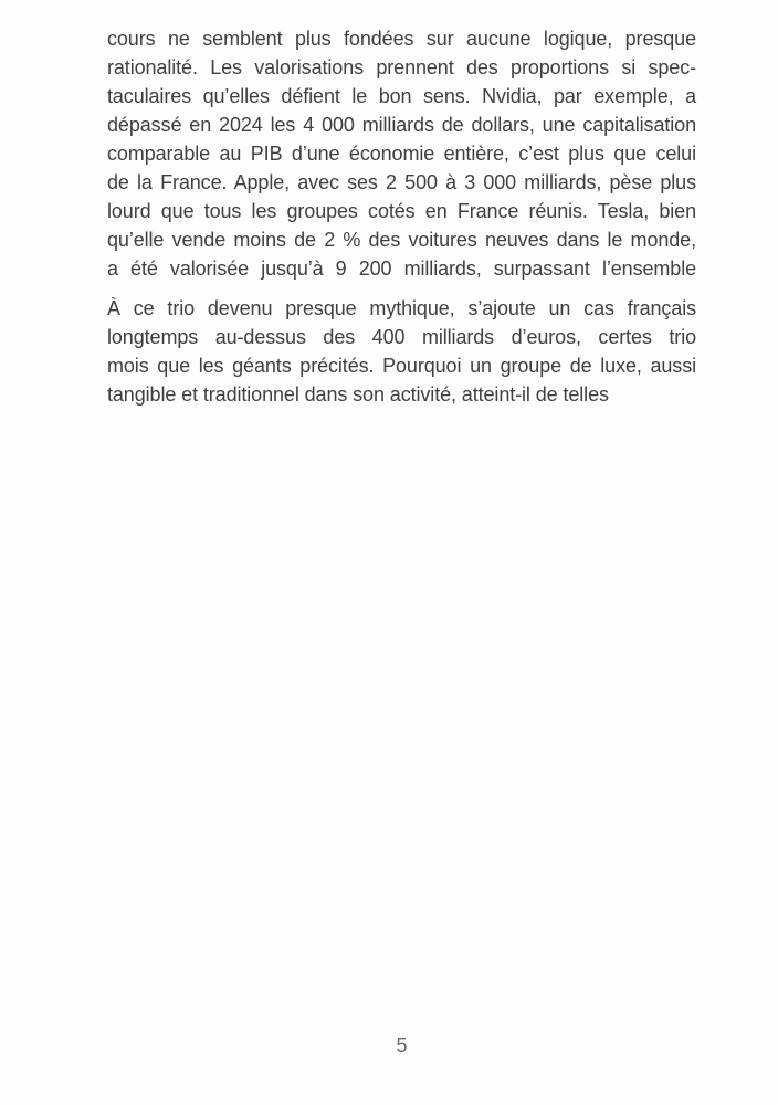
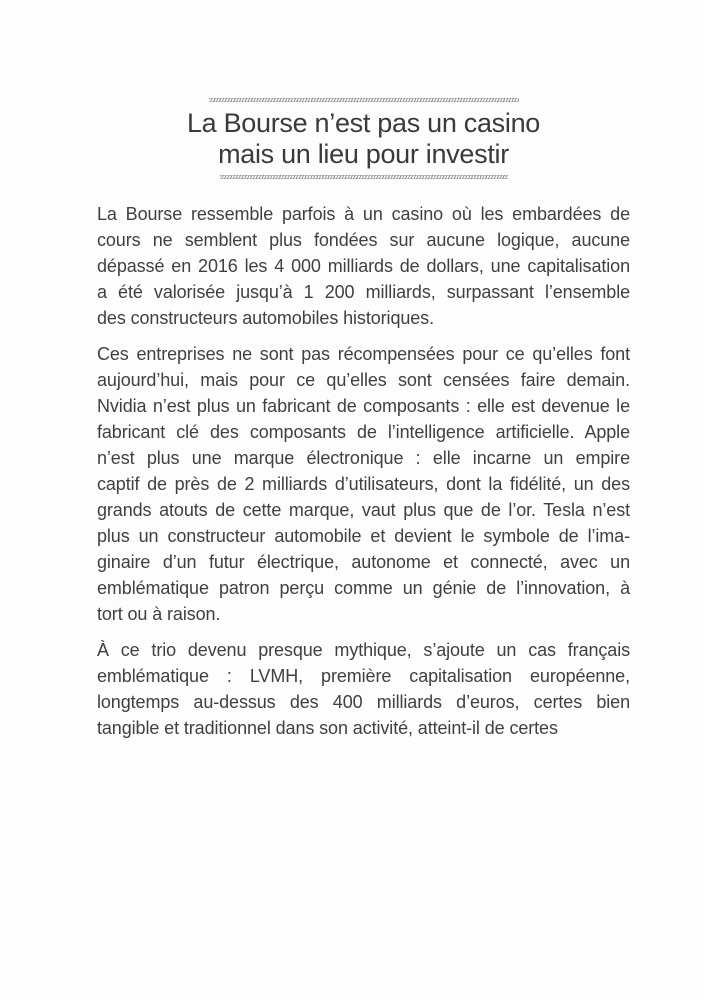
+ La Bourse n’est pas un casino
+ mais un lieu pour investir
+ La Bourse ressemble parfois à un casino où les embardées de
- cours ne semblent plus fondées sur aucune logique, presque
+ cours ne semblent plus fondées sur aucune logique, aucune
- rationalité. Les valorisations prennent des proportions si spec-
- taculaires qu’elles défient le bon sens. Nvidia, par exemple, a
- dépassé en 2024 les 4 000 milliards de dollars, une capitalisation
+ dépassé en 2016 les 4 000 milliards de dollars, une capitalisation
- comparable au PIB d’une économie entière, c’est plus que celui
- de la France. Apple, avec ses 2 500 à 3 000 milliards, pèse plus
- lourd que tous les groupes cotés en France réunis. Tesla, bien
- qu’elle vende moins de 2 % des voitures neuves dans le monde,
- a été valorisée jusqu’à 9 200 milliards, surpassant l’ensemble
+ a été valorisée jusqu’à 1 200 milliards, surpassant l’ensemble
+ des constructeurs automobiles historiques.
+ Ces entreprises ne sont pas récompensées pour ce qu’elles font
+ aujourd’hui, mais pour ce qu’elles sont censées faire demain.
+ Nvidia n’est plus un fabricant de composants : elle est devenue le
+ fabricant clé des composants de l’intelligence artificielle. Apple
+ n’est plus une marque électronique : elle incarne un empire
+ captif de près de 2 milliards d’utilisateurs, dont la fidélité, un des
+ grands atouts de cette marque, vaut plus que de l’or. Tesla n’est
+ plus un constructeur automobile et devient le symbole de l’ima-
+ ginaire d’un futur électrique, autonome et connecté, avec un
+ emblématique patron perçu comme un génie de l’innovation, à
+ tort ou à raison.
  À ce trio devenu presque mythique, s’ajoute un cas français
+ emblématique : LVMH, première capitalisation européenne,
- longtemps au-dessus des 400 milliards d’euros, certes trio
+ longtemps au-dessus des 400 milliards d’euros, certes bien
- mois que les géants précités. Pourquoi un groupe de luxe, aussi
- tangible et traditionnel dans son activité, atteint-il de telles
+ tangible et traditionnel dans son activité, atteint-il de certes
- 5
